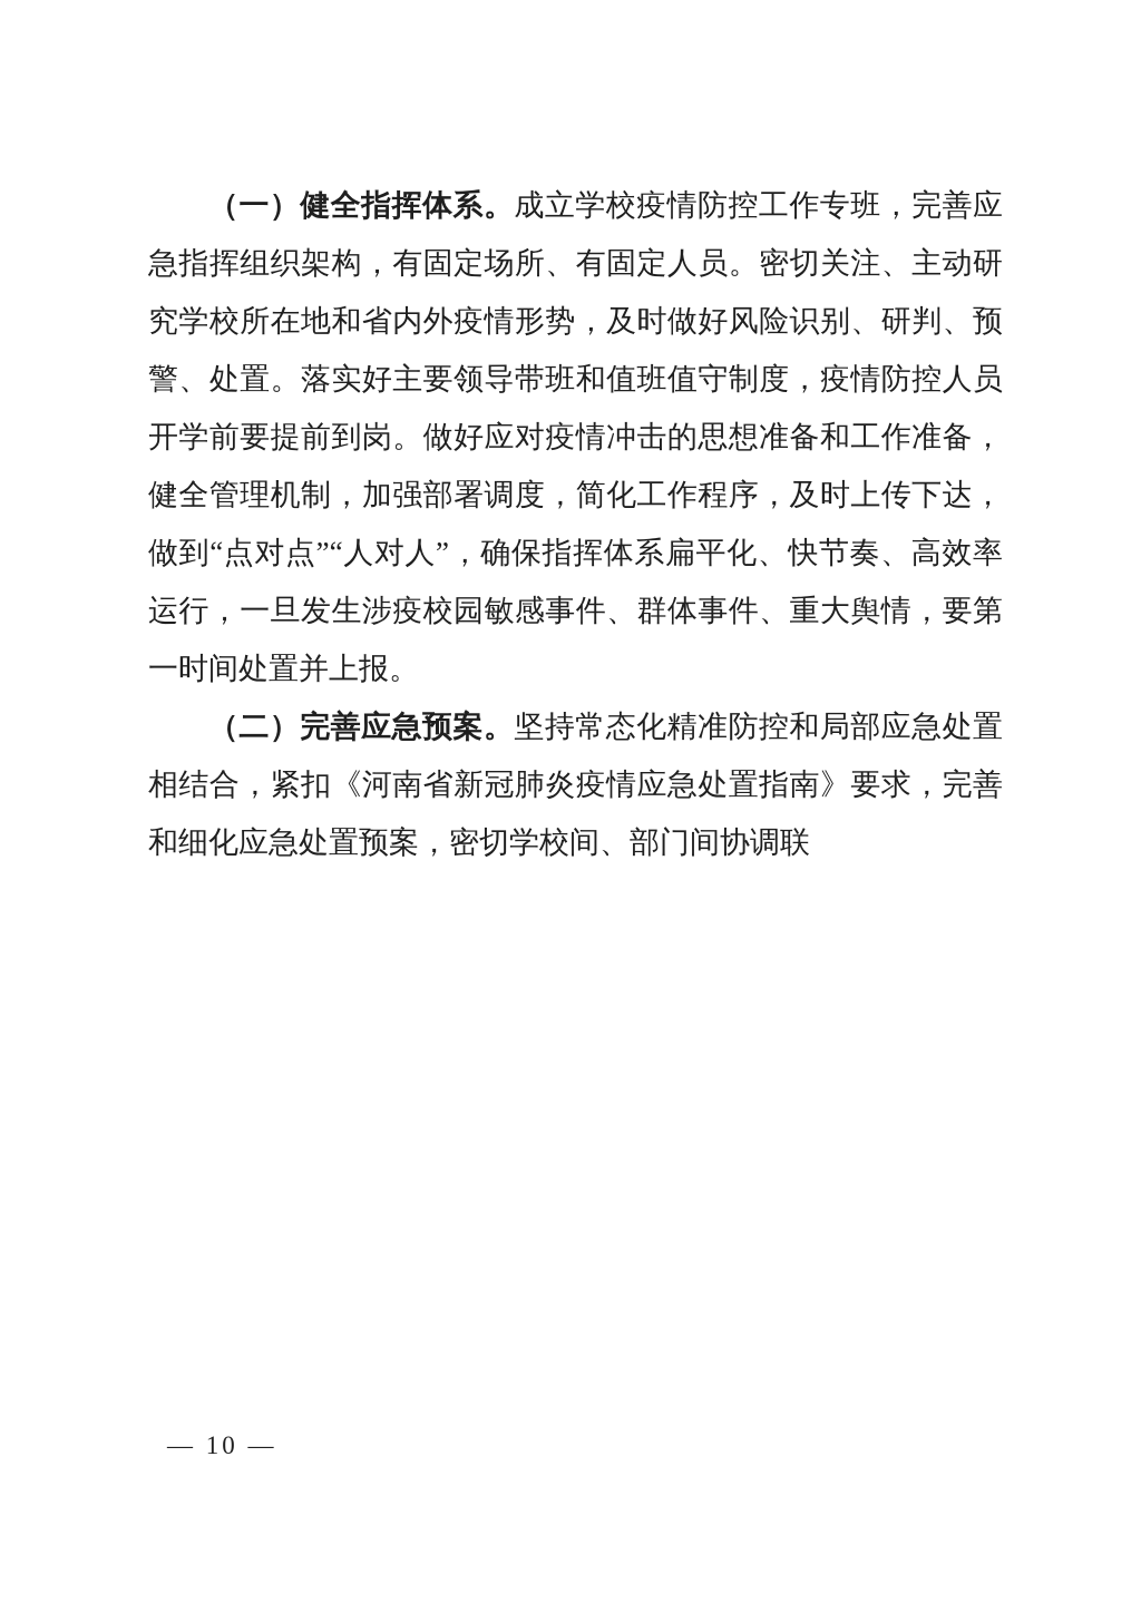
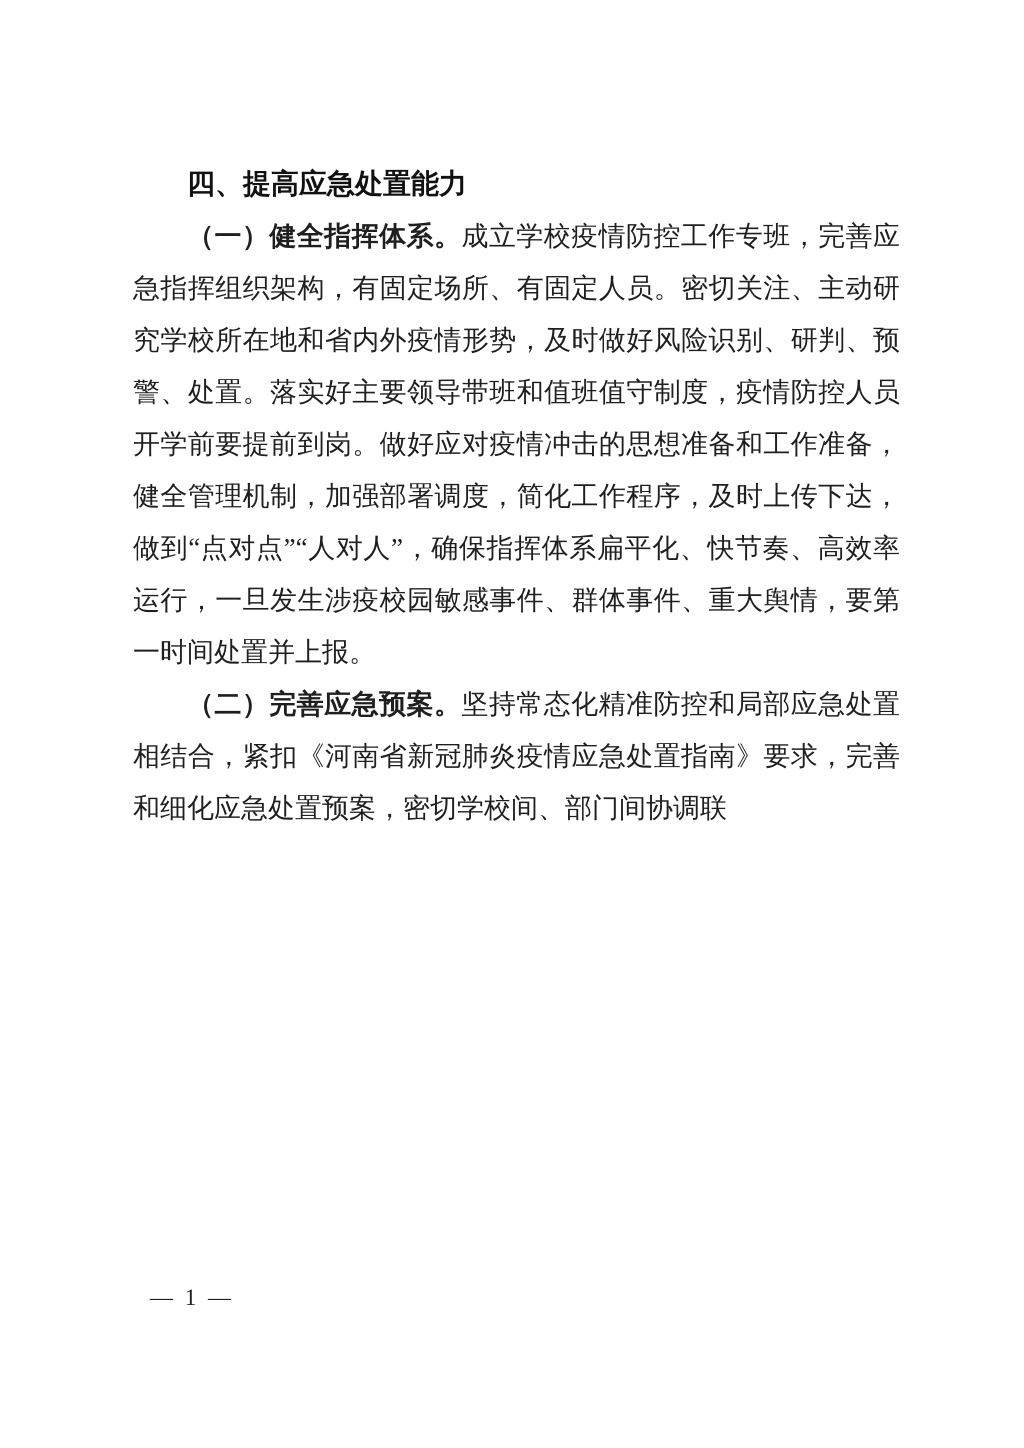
+ 四、提高应急处置能力
  （一）健全指挥体系。成立学校疫情防控工作专班，完善应急指挥组织架构，有固定场所、有固定人员。密切关注、主动研究学校所在地和省内外疫情形势，及时做好风险识别、研判、预警、处置。落实好主要领导带班和值班值守制度，疫情防控人员开学前要提前到岗。做好应对疫情冲击的思想准备和工作准备，健全管理机制，加强部署调度，简化工作程序，及时上传下达，做到“点对点”“人对人”，确保指挥体系扁平化、快节奏、高效率运行，一旦发生涉疫校园敏感事件、群体事件、重大舆情，要第一时间处置并上报。
  （二）完善应急预案。坚持常态化精准防控和局部应急处置相结合，紧扣《河南省新冠肺炎疫情应急处置指南》要求，完善和细化应急处置预案，密切学校间、部门间协调联
- — 10 —
+ — 1 —
